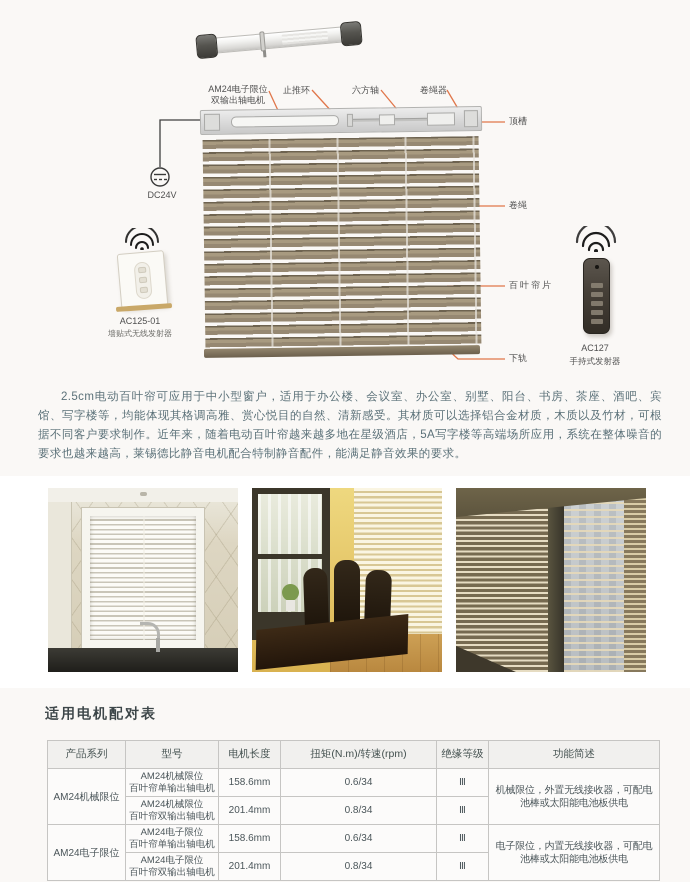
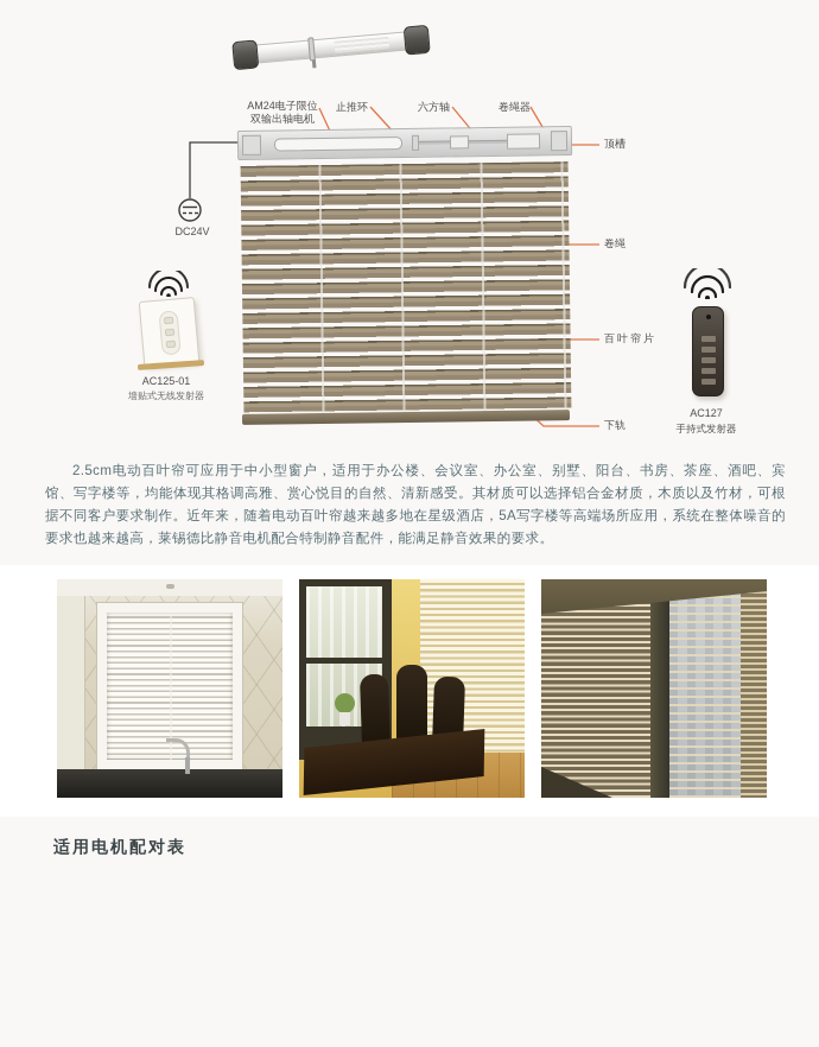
  AM24电子限位
  双输出轴电机
  止推环
  六方轴
  卷绳器
  顶槽
  卷绳
  百叶帘片
  下轨
  DC24V
  AC125-01
  墙贴式无线发射器
  AC127
  手持式发射器
  2.5cm电动百叶帘可应用于中小型窗户，适用于办公楼、会议室、办公室、别墅、阳台、书房、茶座、酒吧、宾馆、写字楼等，均能体现其格调高雅、赏心悦目的自然、清新感受。其材质可以选择铝合金材质，木质以及竹材，可根据不同客户要求制作。近年来，随着电动百叶帘越来越多地在星级酒店，5A写字楼等高端场所应用，系统在整体噪音的要求也越来越高，莱锡德比静音电机配合特制静音配件，能满足静音效果的要求。
  适用电机配对表
- 产品系列	型号	电机长度	扭矩(N.m)/转速(rpm)	绝缘等级	功能简述
- AM24机械限位	AM24机械限位 百叶帘单输出轴电机	158.6mm	0.6/34	Ⅲ	机械限位，外置无线接收器，可配电池棒或太阳能电池板供电
- AM24机械限位 百叶帘双输出轴电机	201.4mm	0.8/34	Ⅲ
- AM24电子限位	AM24电子限位 百叶帘单输出轴电机	158.6mm	0.6/34	Ⅲ	电子限位，内置无线接收器，可配电池棒或太阳能电池板供电
- AM24电子限位 百叶帘双输出轴电机	201.4mm	0.8/34	Ⅲ
